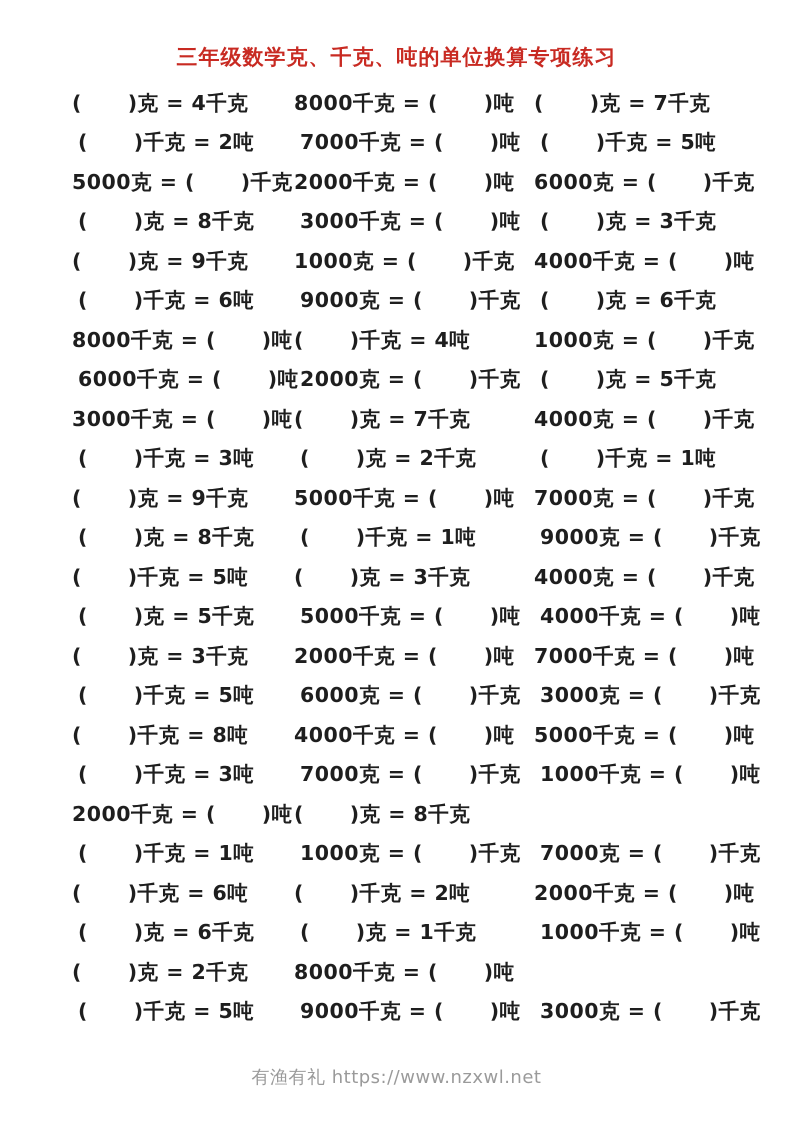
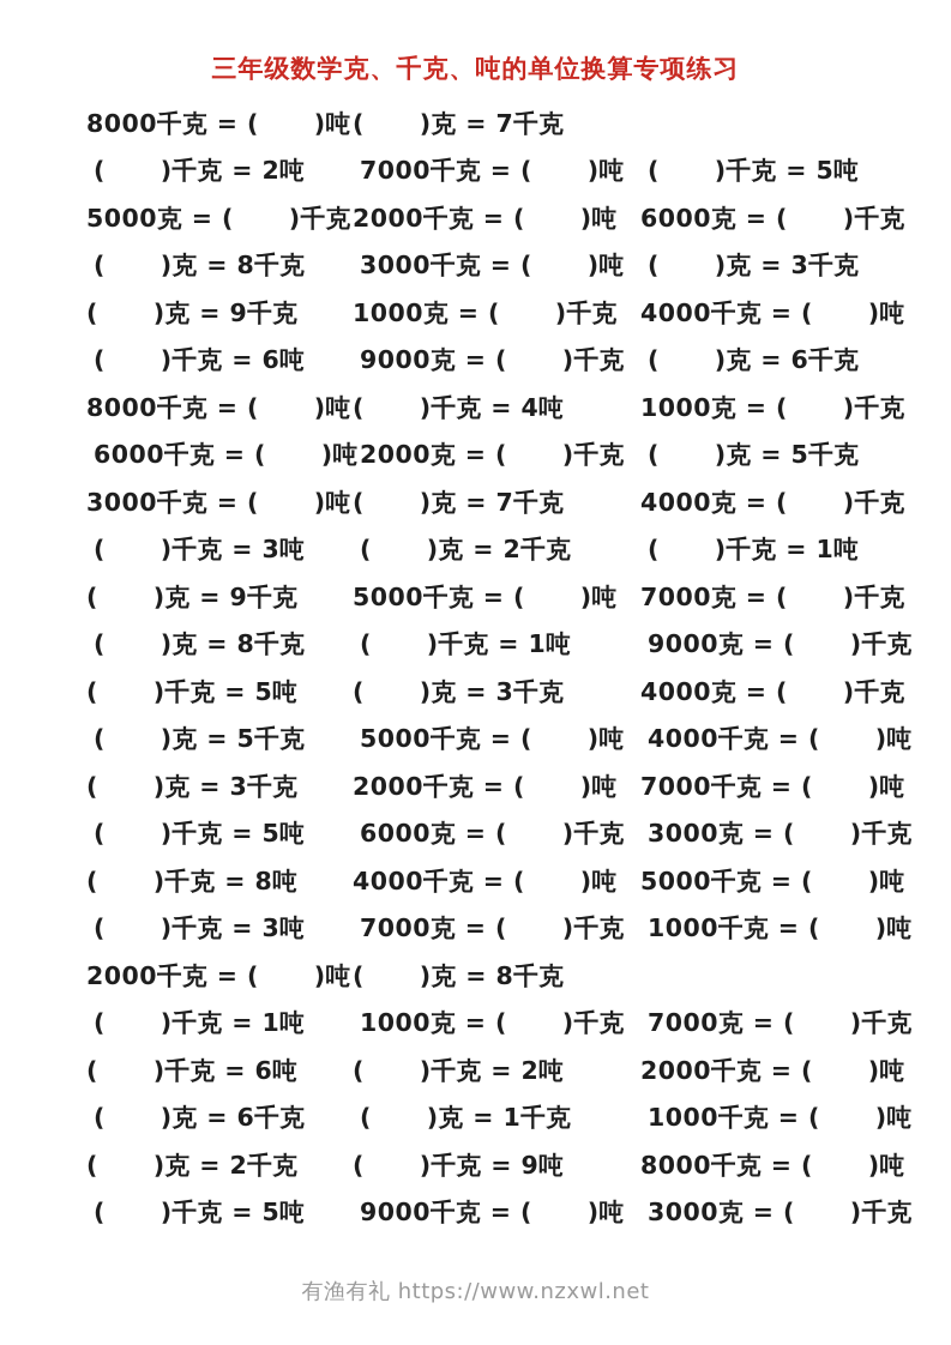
  三年级数学克、千克、吨的单位换算专项练习
- ( )克 = 4千克
  8000千克 = ( )吨
  ( )克 = 7千克
  ( )千克 = 2吨
  7000千克 = ( )吨
  ( )千克 = 5吨
  5000克 = ( )千克
  2000千克 = ( )吨
  6000克 = ( )千克
  ( )克 = 8千克
  3000千克 = ( )吨
  ( )克 = 3千克
  ( )克 = 9千克
  1000克 = ( )千克
  4000千克 = ( )吨
  ( )千克 = 6吨
  9000克 = ( )千克
  ( )克 = 6千克
  8000千克 = ( )吨
  ( )千克 = 4吨
  1000克 = ( )千克
  6000千克 = ( )吨
  2000克 = ( )千克
  ( )克 = 5千克
  3000千克 = ( )吨
  ( )克 = 7千克
  4000克 = ( )千克
  ( )千克 = 3吨
  ( )克 = 2千克
  ( )千克 = 1吨
  ( )克 = 9千克
  5000千克 = ( )吨
  7000克 = ( )千克
  ( )克 = 8千克
  ( )千克 = 1吨
  9000克 = ( )千克
  ( )千克 = 5吨
  ( )克 = 3千克
  4000克 = ( )千克
  ( )克 = 5千克
  5000千克 = ( )吨
  4000千克 = ( )吨
  ( )克 = 3千克
  2000千克 = ( )吨
  7000千克 = ( )吨
  ( )千克 = 5吨
  6000克 = ( )千克
  3000克 = ( )千克
  ( )千克 = 8吨
  4000千克 = ( )吨
  5000千克 = ( )吨
  ( )千克 = 3吨
  7000克 = ( )千克
  1000千克 = ( )吨
  2000千克 = ( )吨
  ( )克 = 8千克
  ( )千克 = 1吨
  1000克 = ( )千克
  7000克 = ( )千克
  ( )千克 = 6吨
  ( )千克 = 2吨
  2000千克 = ( )吨
  ( )克 = 6千克
  ( )克 = 1千克
  1000千克 = ( )吨
  ( )克 = 2千克
+ ( )千克 = 9吨
  8000千克 = ( )吨
  ( )千克 = 5吨
  9000千克 = ( )吨
  3000克 = ( )千克
  有渔有礼 https://www.nzxwl.net
